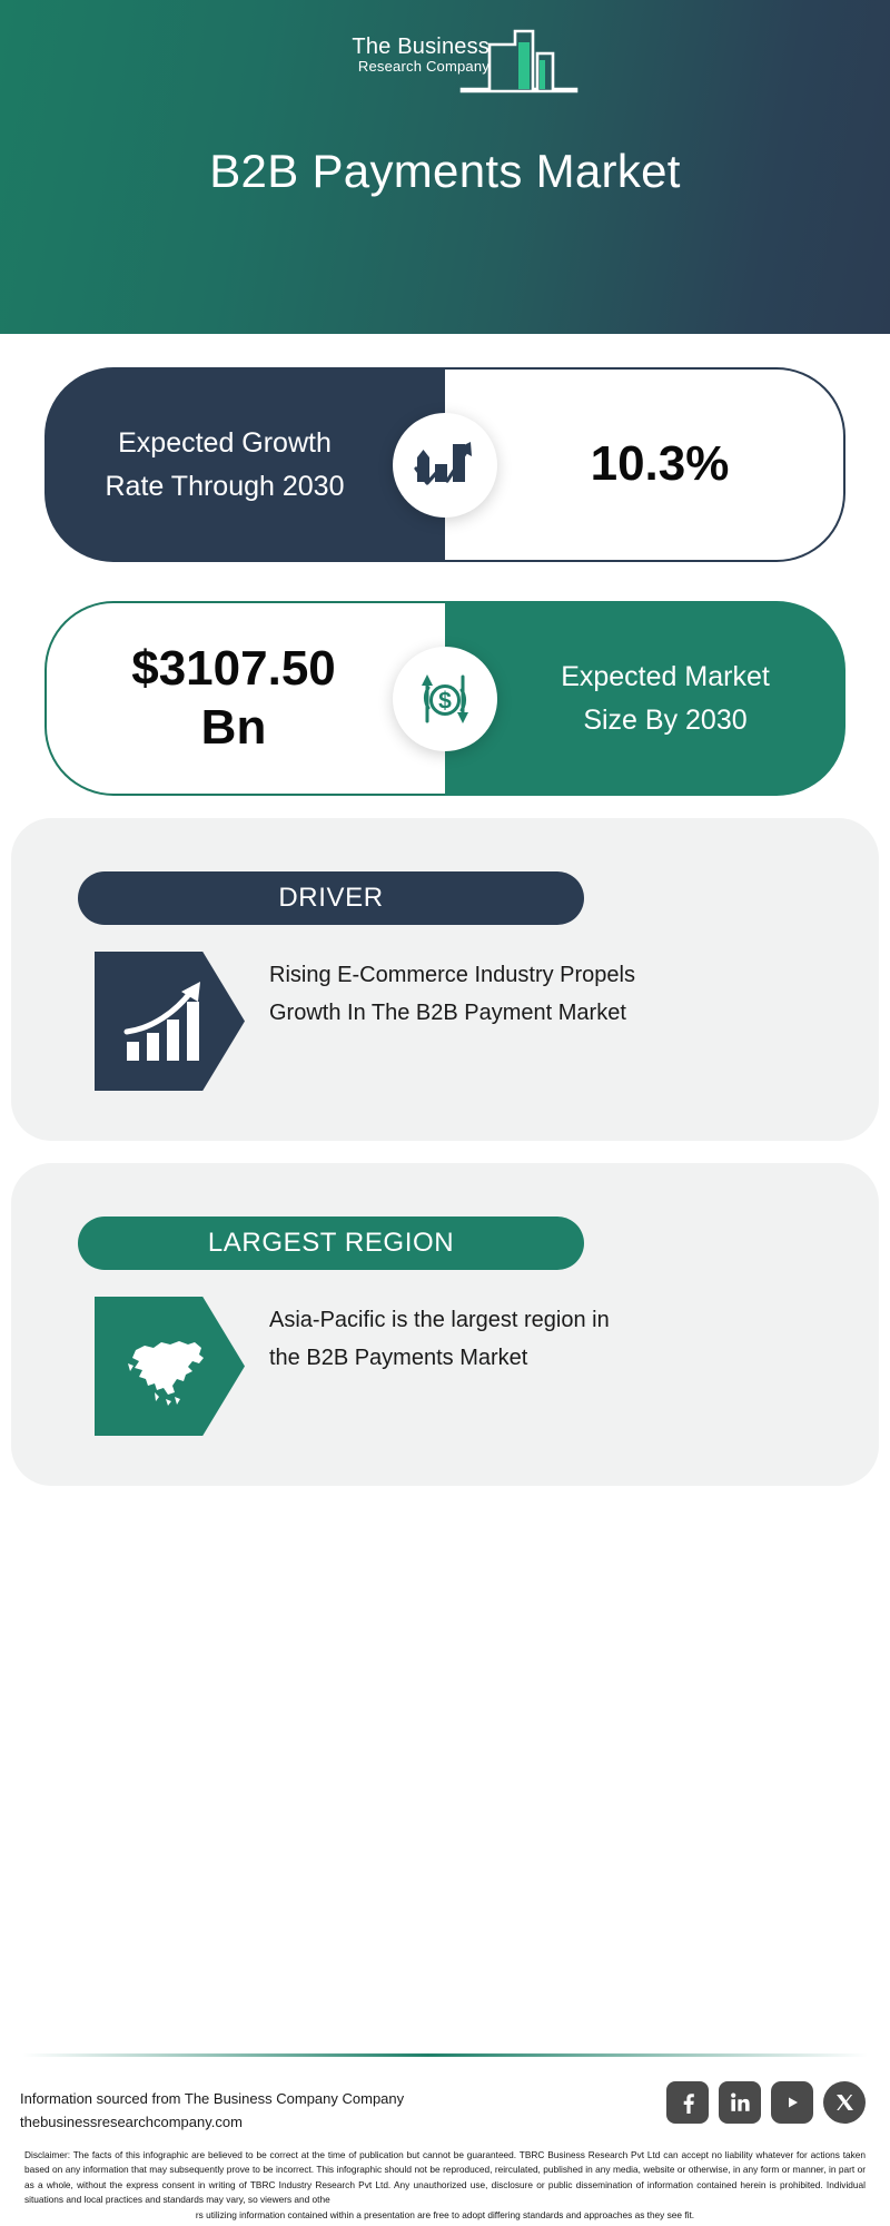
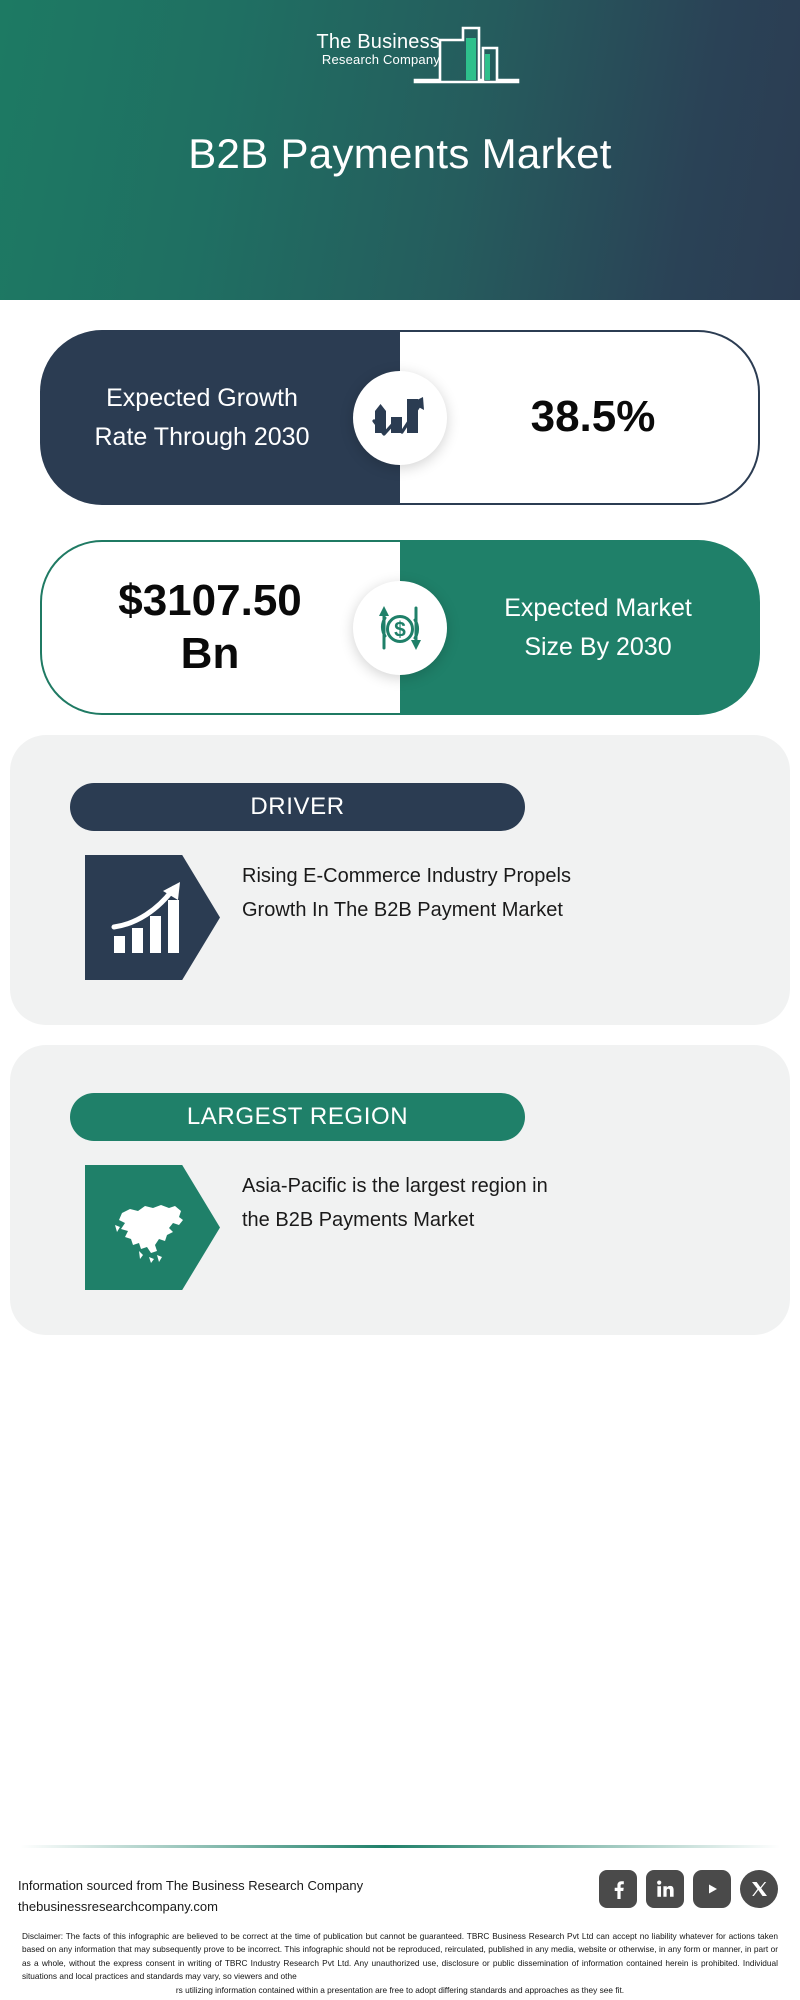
  The Business
  Research Company
  B2B Payments Market
  Expected Growth Rate Through 2030
- 10.3%
+ 38.5%
  $3107.50 Bn
  Expected Market Size By 2030
  $
  DRIVER
  Rising E-Commerce Industry Propels Growth In The B2B Payment Market
  LARGEST REGION
  Asia-Pacific is the largest region in the B2B Payments Market
- Information sourced from The Business Company Company
+ Information sourced from The Business Research Company
  thebusinessresearchcompany.com
  Disclaimer: The facts of this infographic are believed to be correct at the time of publication but cannot be guaranteed. TBRC Business Research Pvt Ltd can accept no liability whatever for actions taken based on any information that may subsequently prove to be incorrect. This infographic should not be reproduced, reirculated, published in any media, website or otherwise, in any form or manner, in part or as a whole, without the express consent in writing of TBRC Industry Research Pvt Ltd. Any unauthorized use, disclosure or public dissemination of information contained herein is prohibited. Individual situations and local practices and standards may vary, so viewers and othe
  rs utilizing information contained within a presentation are free to adopt differing standards and approaches as they see fit.
